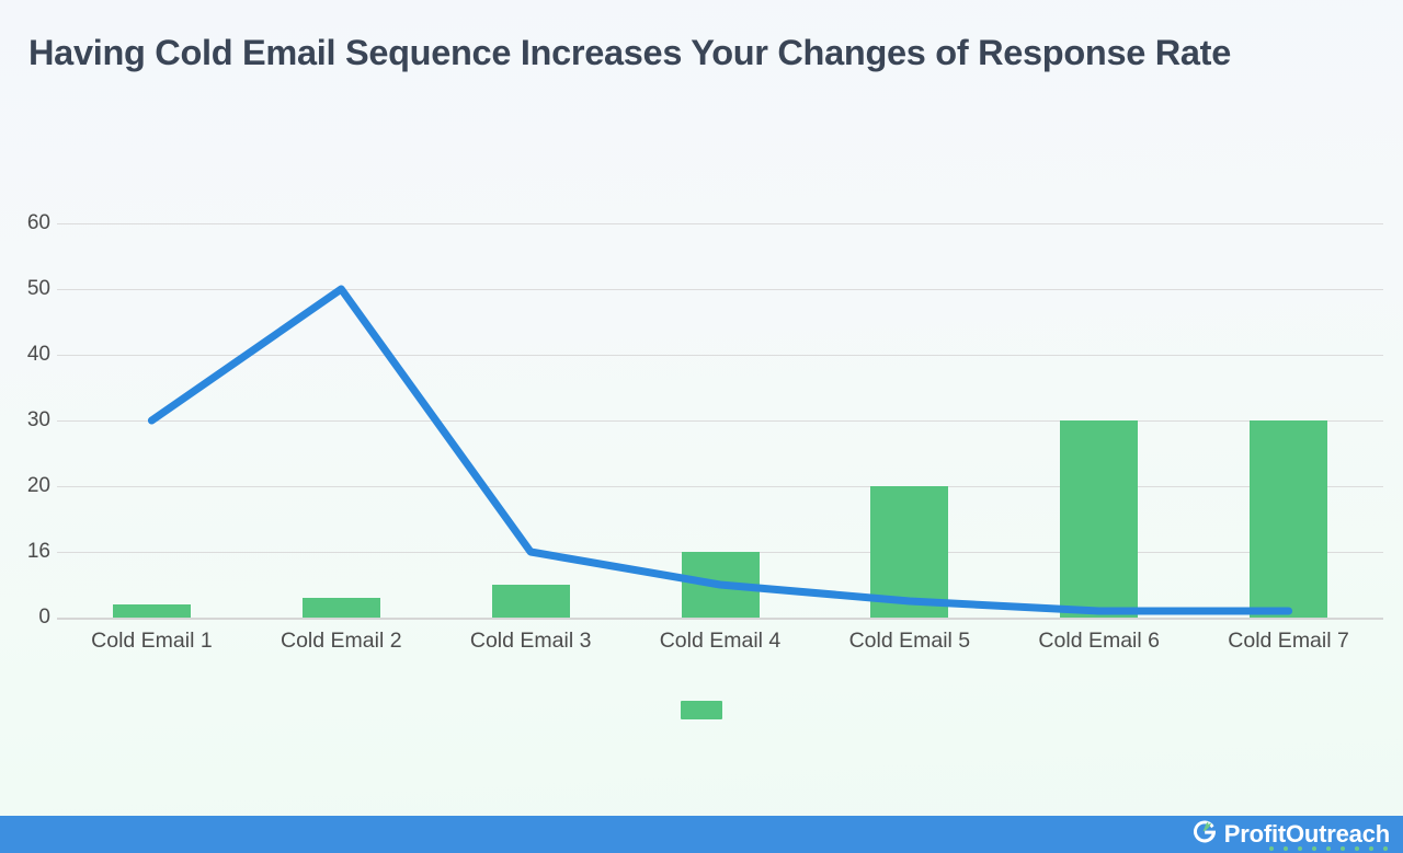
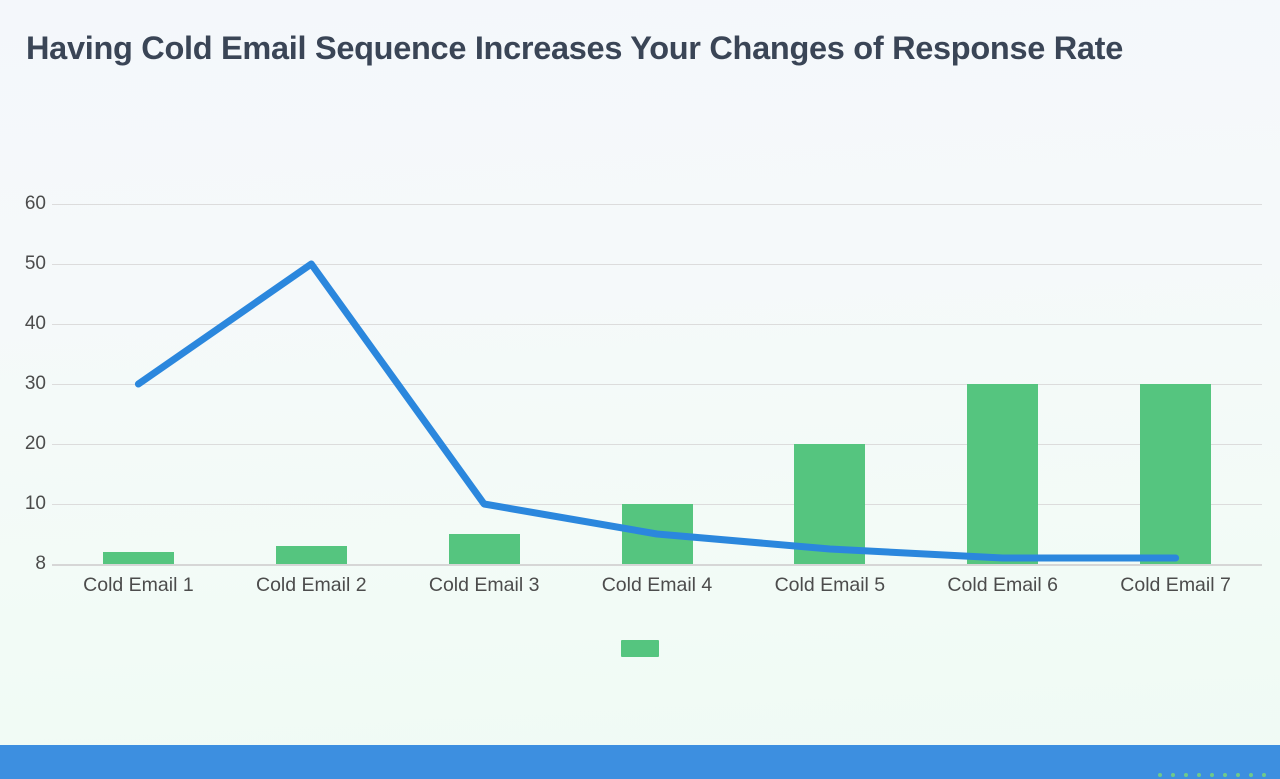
  Having Cold Email Sequence Increases Your Changes of Response Rate
- 0
+ 8
- 16
+ 10
  20
  30
  40
  50
  60
  Cold Email 1
  Cold Email 2
  Cold Email 3
  Cold Email 4
  Cold Email 5
  Cold Email 6
  Cold Email 7
- ProfitOutreach
